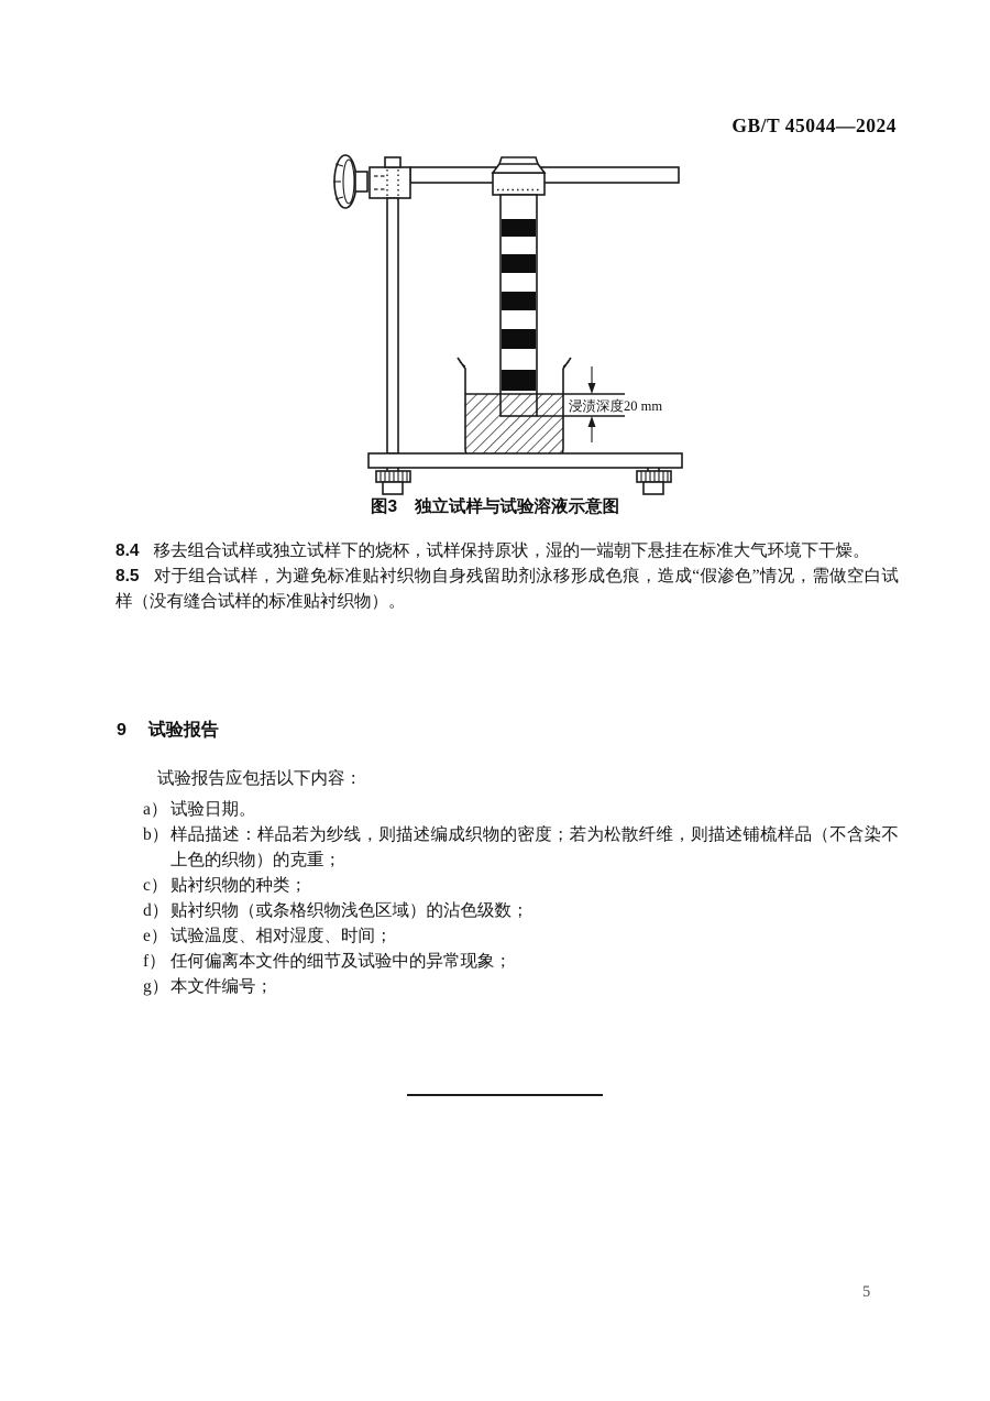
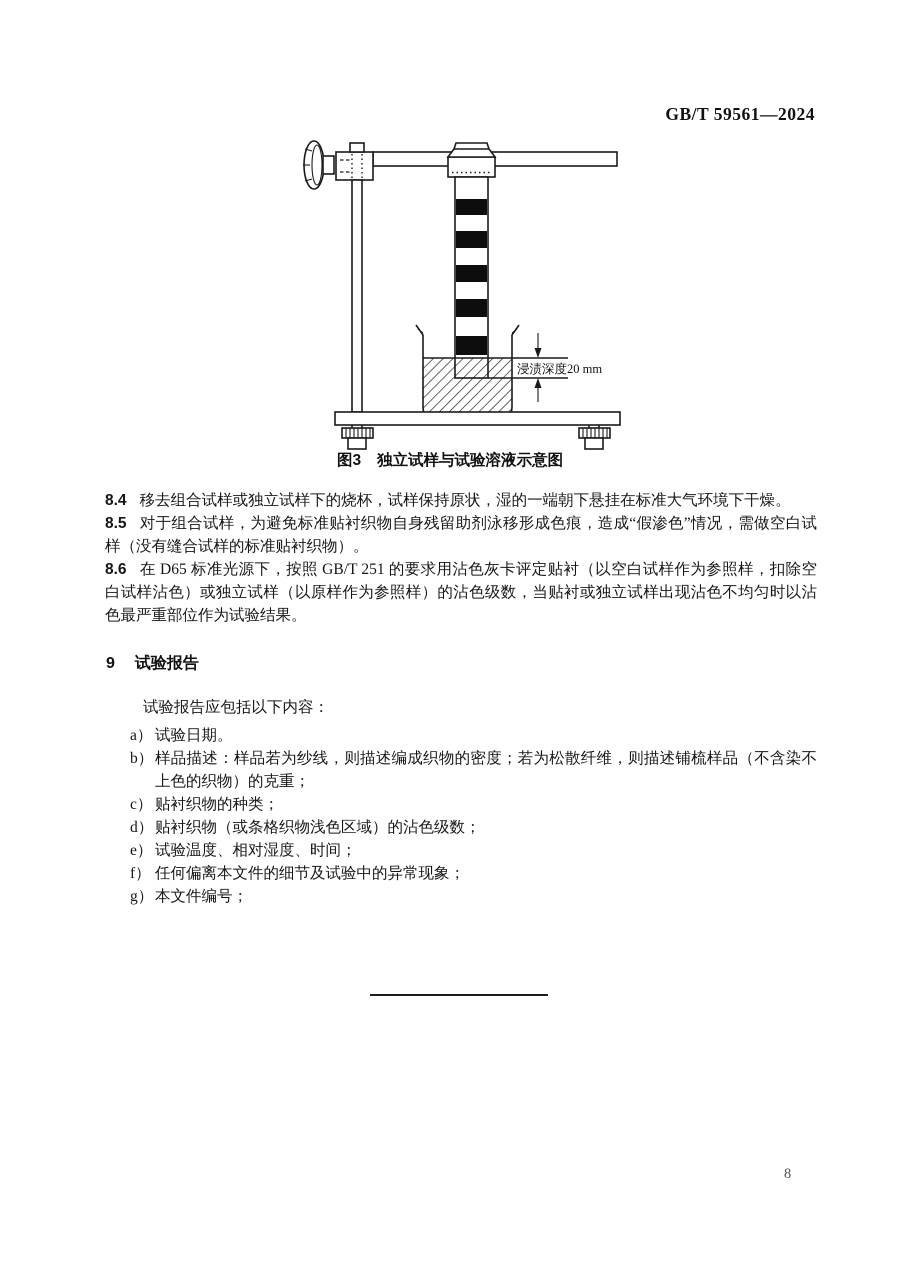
- GB/T 45044—2024
+ GB/T 59561—2024
  浸渍深度20 mm
  图3 独立试样与试验溶液示意图
  8.4 移去组合试样或独立试样下的烧杯，试样保持原状，湿的一端朝下悬挂在标准大气环境下干燥。
  8.5 对于组合试样，为避免标准贴衬织物自身残留助剂泳移形成色痕，造成“假渗色”情况，需做空白试样（没有缝合试样的标准贴衬织物）。
+ 8.6 在 D65 标准光源下，按照 GB/T 251 的要求用沾色灰卡评定贴衬（以空白试样作为参照样，扣除空白试样沾色）或独立试样（以原样作为参照样）的沾色级数，当贴衬或独立试样出现沾色不均匀时以沾色最严重部位作为试验结果。
  9 试验报告
  试验报告应包括以下内容：
  a）
  试验日期。
  b）
  样品描述：样品若为纱线，则描述编成织物的密度；若为松散纤维，则描述铺梳样品（不含染不上色的织物）的克重；
  c）
  贴衬织物的种类；
  d）
  贴衬织物（或条格织物浅色区域）的沾色级数；
  e）
  试验温度、相对湿度、时间；
  f）
  任何偏离本文件的细节及试验中的异常现象；
  g）
  本文件编号；
- 5
+ 8
